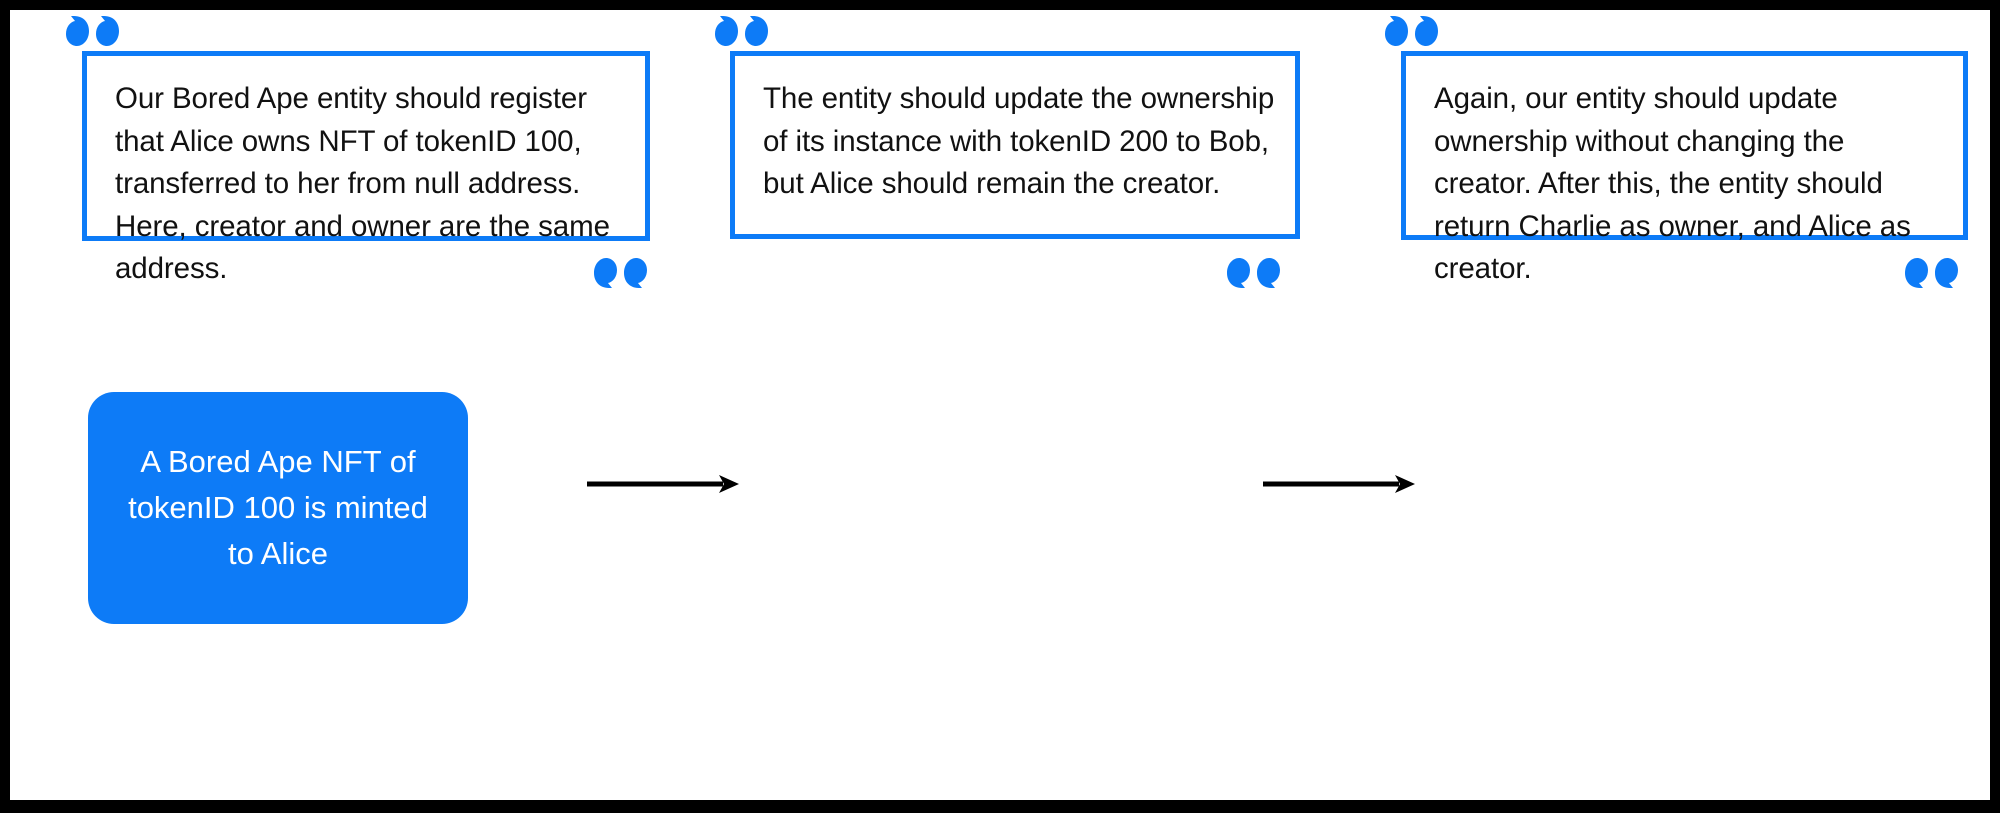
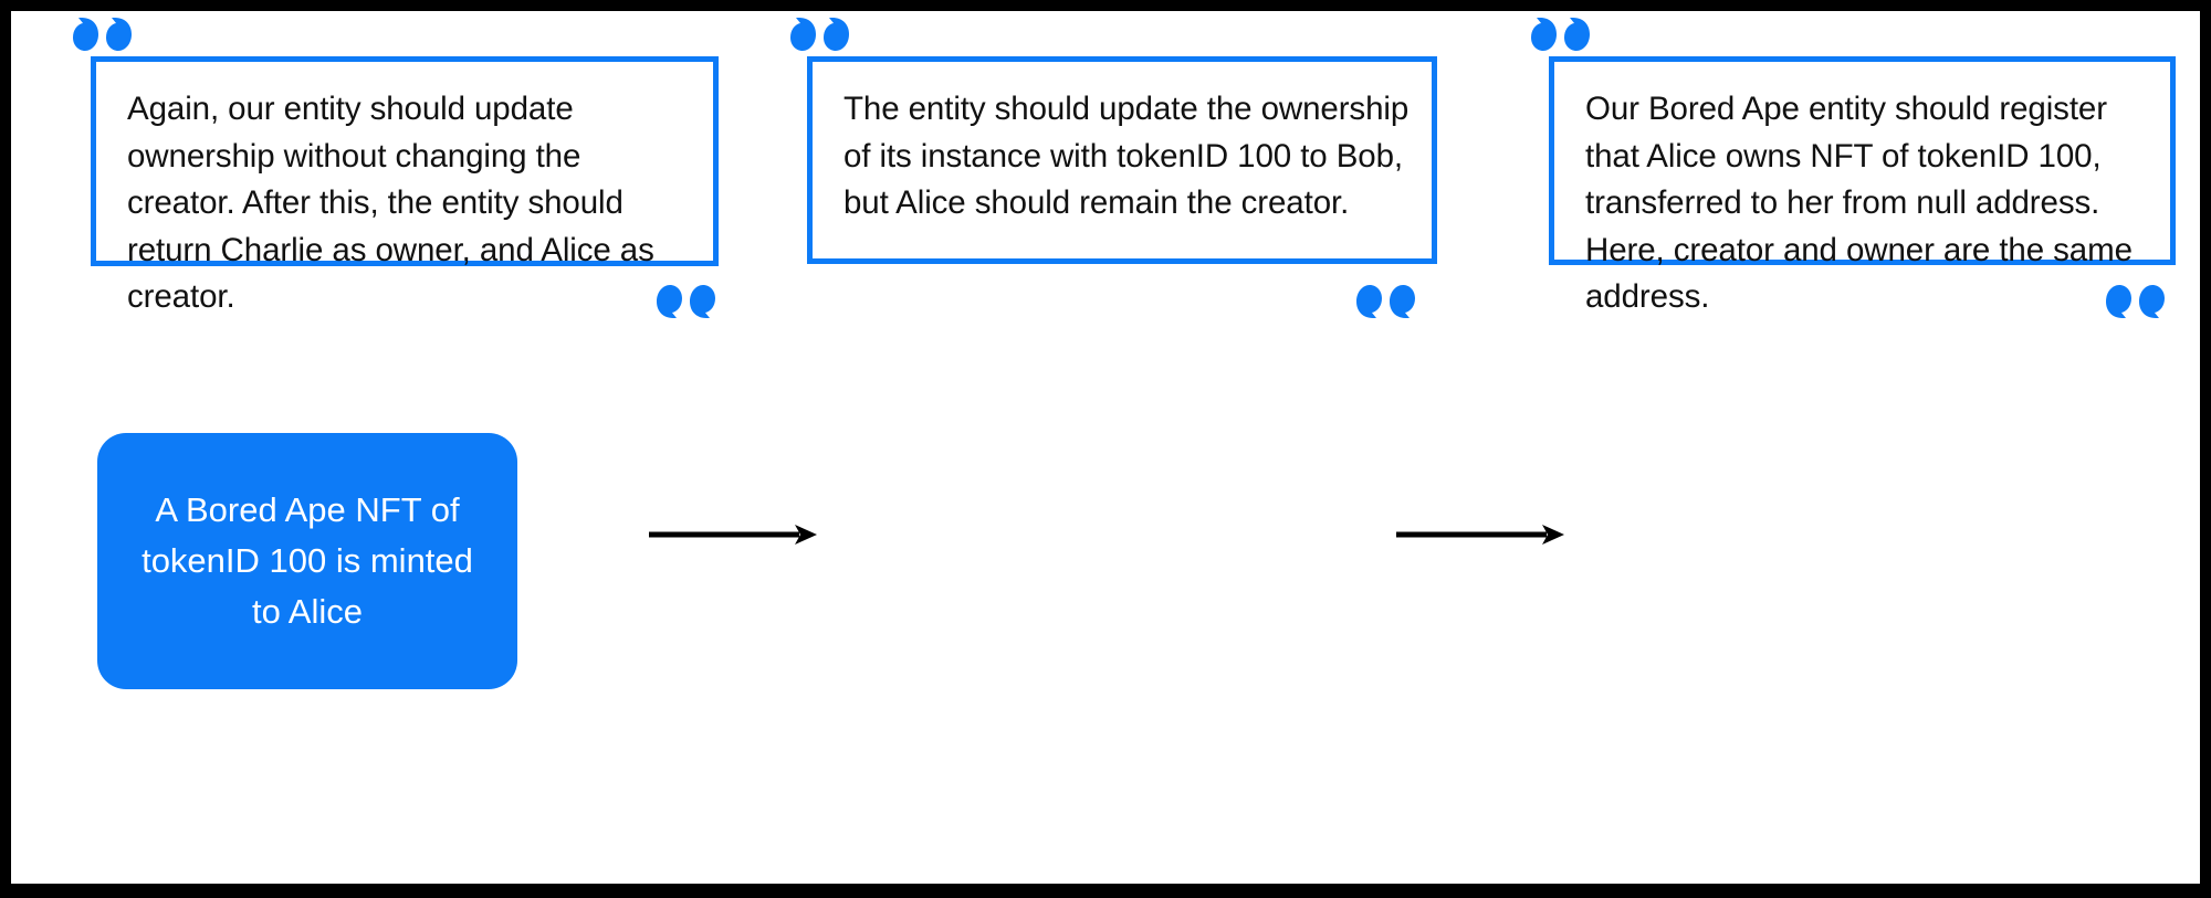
- Our Bored Ape entity should register that Alice owns NFT of tokenID 100, transferred to her from null address. Here, creator and owner are the same address.
+ Again, our entity should update ownership without changing the creator. After this, the entity should return Charlie as owner, and Alice as creator.
- The entity should update the ownership of its instance with tokenID 200 to Bob, but Alice should remain the creator.
+ The entity should update the ownership of its instance with tokenID 100 to Bob, but Alice should remain the creator.
- Again, our entity should update ownership without changing the creator. After this, the entity should return Charlie as owner, and Alice as creator.
+ Our Bored Ape entity should register that Alice owns NFT of tokenID 100, transferred to her from null address. Here, creator and owner are the same address.
  A Bored Ape NFT of tokenID 100 is minted to Alice
